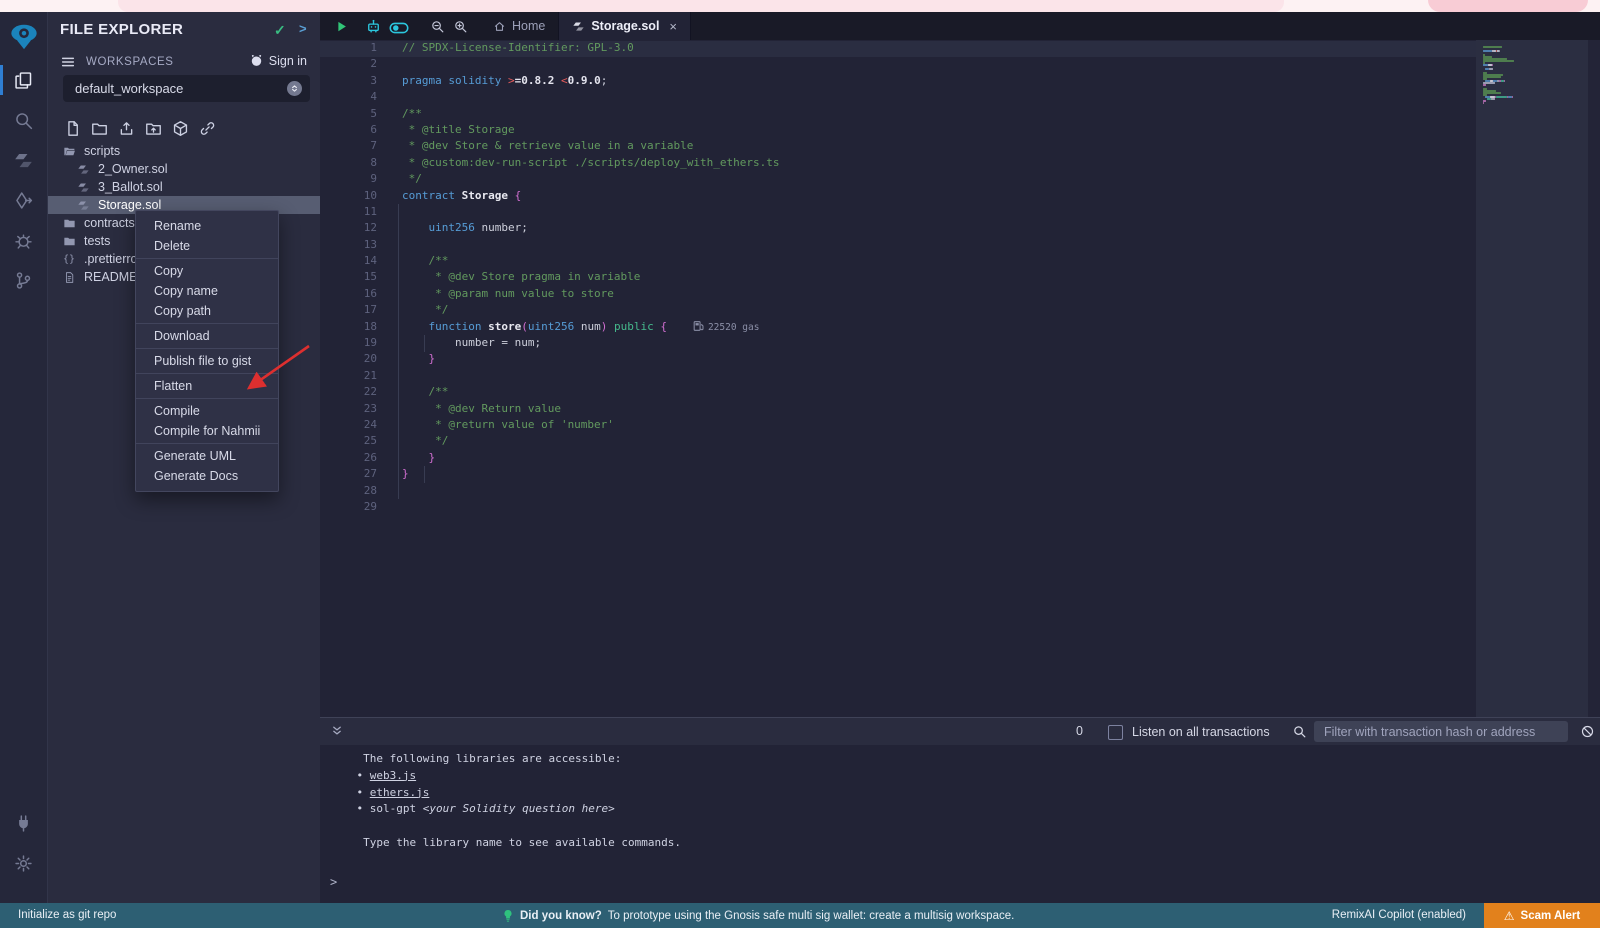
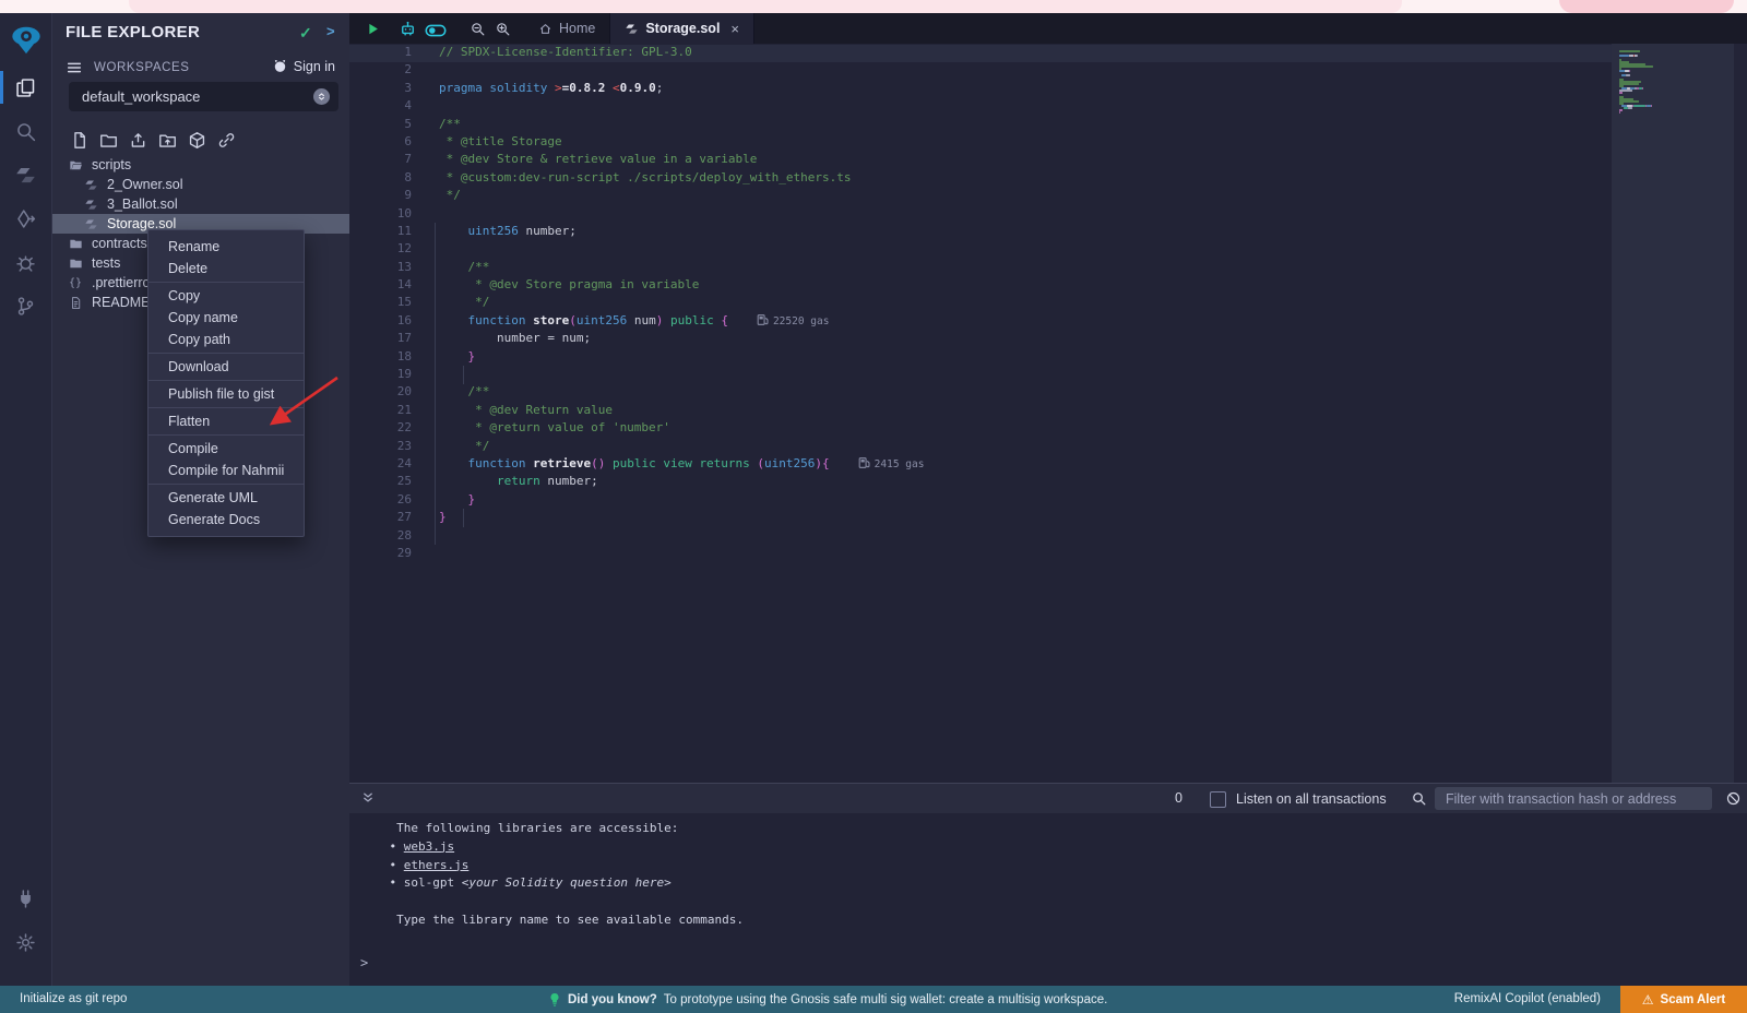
  FILE EXPLORER
  ✓
  >
  WORKSPACES
  Sign in
  default_workspace
  scripts
  2_Owner.sol
  3_Ballot.sol
  Storage.sol
  contracts
  tests
  {}
  Home
  Storage.sol
  ×
  1
  2
  3
  4
  5
  6
  7
  8
  9
  10
  11
  12
  13
  14
  15
  16
  17
  18
  19
  20
  21
  22
  23
  24
  25
  26
  27
  28
  29
  // SPDX-License-Identifier: GPL-3.0
  pragma solidity >=0.8.2 <0.9.0;
  /**
  * @title Storage
  * @dev Store & retrieve value in a variable
  * @custom:dev-run-script ./scripts/deploy_with_ethers.ts
  */
- contract Storage {
  uint256 number;
  /**
  * @dev Store pragma in variable
- * @param num value to store
  */
  function store(uint256 num) public { 22520 gas
  number = num;
  }
  /**
  * @dev Return value
  * @return value of 'number'
  */
+ function retrieve() public view returns (uint256){ 2415 gas
+ return number;
  }
  }
  0
  Listen on all transactions
  Filter with transaction hash or address
  The following libraries are accessible:
  • web3.js
  • ethers.js
  • sol-gpt <your Solidity question here>
  Type the library name to see available commands.
  >
  Rename
  Delete
  Copy
  Copy name
  Copy path
  Download
  Publish file to gist
  Flatten
  Compile
  Compile for Nahmii
  Generate UML
  Generate Docs
  Initialize as git repo
  Did you know?
  To prototype using the Gnosis safe multi sig wallet: create a multisig workspace.
  RemixAI Copilot (enabled)
  ⚠
  Scam Alert
